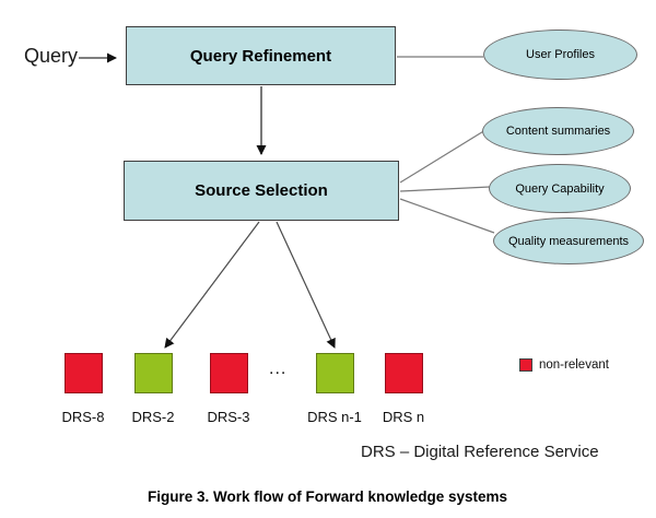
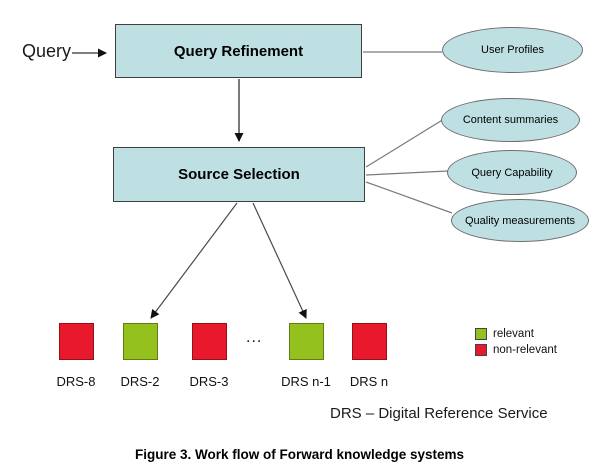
  Query
  Query Refinement
  Source Selection
  User Profiles
  Content summaries
  Query Capability
  Quality measurements
  DRS-8
  DRS-2
  DRS-3
  ...
  DRS n-1
  DRS n
+ relevant
  non-relevant
  DRS – Digital Reference Service
  Figure 3. Work flow of Forward knowledge systems
